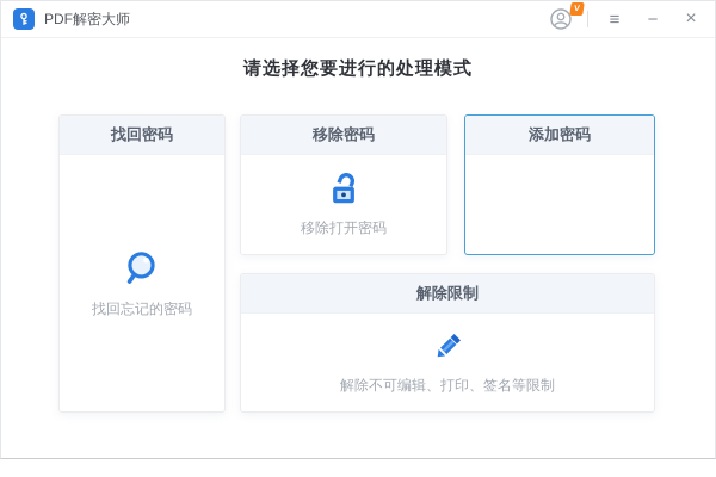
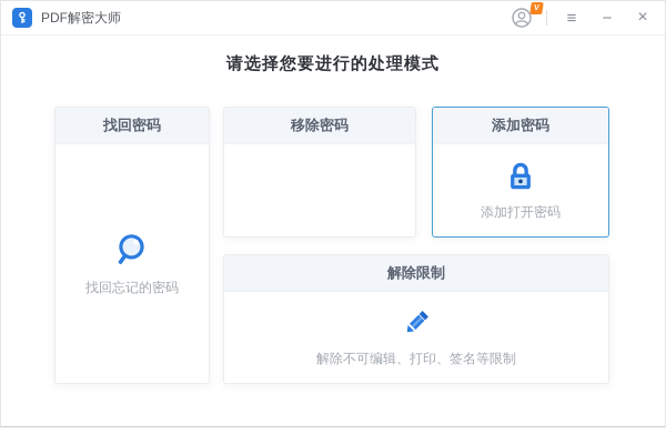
  PDF解密大师
  ≡
  −
  ×
  请选择您要进行的处理模式
  找回密码
  找回忘记的密码
  移除密码
- 移除打开密码
  添加密码
+ 添加打开密码
  解除限制
  解除不可编辑、打印、签名等限制
